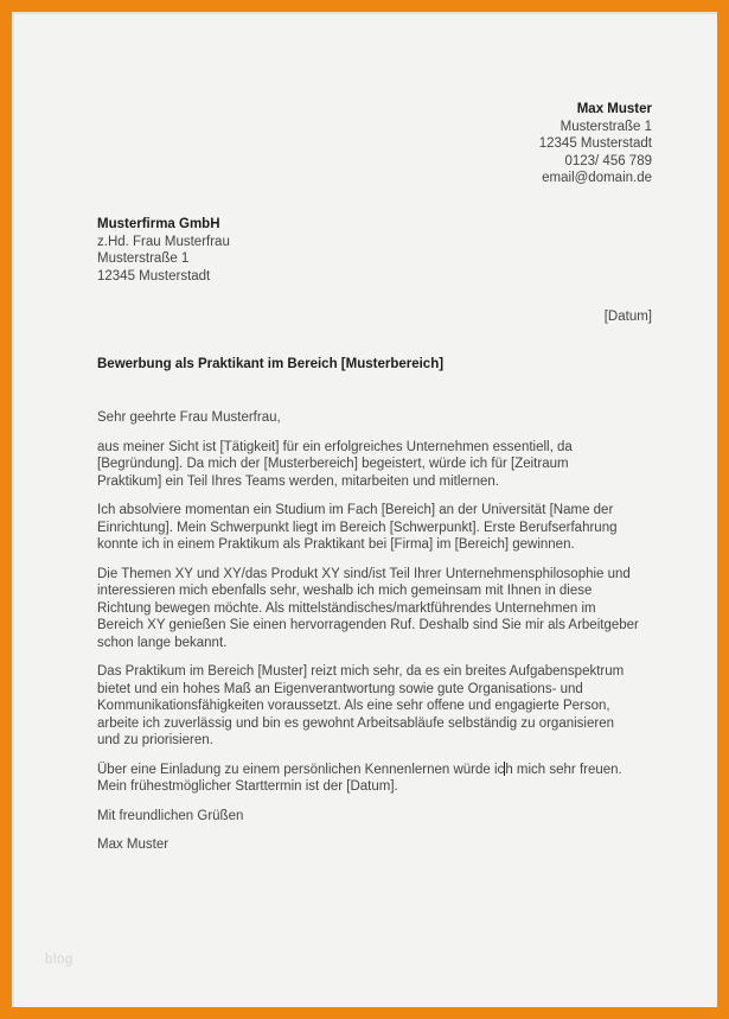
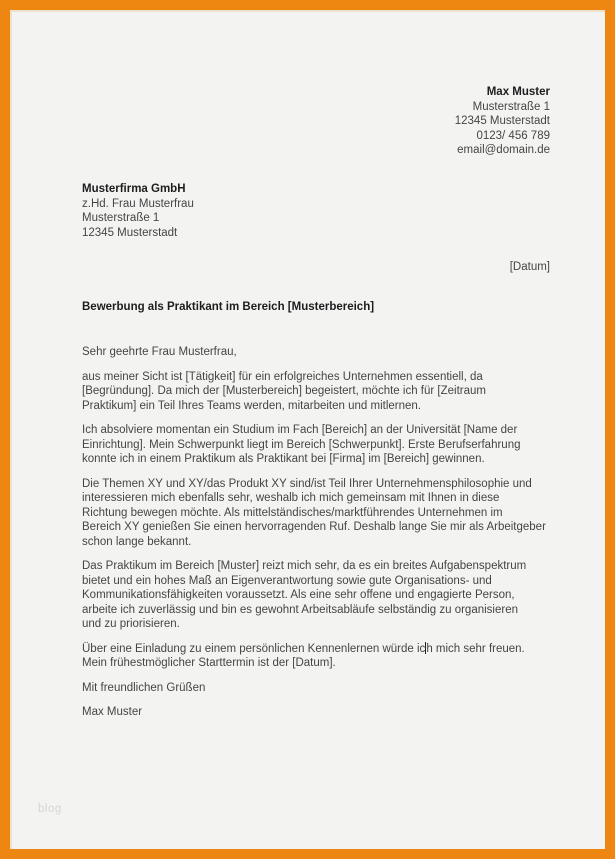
  Max Muster
  Musterstraße 1
  12345 Musterstadt
  0123/ 456 789
  email@domain.de
  Musterfirma GmbH
  z.Hd. Frau Musterfrau
  Musterstraße 1
  12345 Musterstadt
  [Datum]
  Bewerbung als Praktikant im Bereich [Musterbereich]
  Sehr geehrte Frau Musterfrau,
  aus meiner Sicht ist [Tätigkeit] für ein erfolgreiches Unternehmen essentiell, da
- [Begründung]. Da mich der [Musterbereich] begeistert, würde ich für [Zeitraum
+ [Begründung]. Da mich der [Musterbereich] begeistert, möchte ich für [Zeitraum
  Praktikum] ein Teil Ihres Teams werden, mitarbeiten und mitlernen.
  Ich absolviere momentan ein Studium im Fach [Bereich] an der Universität [Name der
  Einrichtung]. Mein Schwerpunkt liegt im Bereich [Schwerpunkt]. Erste Berufserfahrung
  konnte ich in einem Praktikum als Praktikant bei [Firma] im [Bereich] gewinnen.
  Die Themen XY und XY/das Produkt XY sind/ist Teil Ihrer Unternehmensphilosophie und
  interessieren mich ebenfalls sehr, weshalb ich mich gemeinsam mit Ihnen in diese
  Richtung bewegen möchte. Als mittelständisches/marktführendes Unternehmen im
- Bereich XY genießen Sie einen hervorragenden Ruf. Deshalb sind Sie mir als Arbeitgeber
+ Bereich XY genießen Sie einen hervorragenden Ruf. Deshalb lange Sie mir als Arbeitgeber
  schon lange bekannt.
  Das Praktikum im Bereich [Muster] reizt mich sehr, da es ein breites Aufgabenspektrum
  bietet und ein hohes Maß an Eigenverantwortung sowie gute Organisations- und
  Kommunikationsfähigkeiten voraussetzt. Als eine sehr offene und engagierte Person,
  arbeite ich zuverlässig und bin es gewohnt Arbeitsabläufe selbständig zu organisieren
  und zu priorisieren.
  Über eine Einladung zu einem persönlichen Kennenlernen würde ich mich sehr freuen.
  Mein frühestmöglicher Starttermin ist der [Datum].
  Mit freundlichen Grüßen
  Max Muster
  blog
